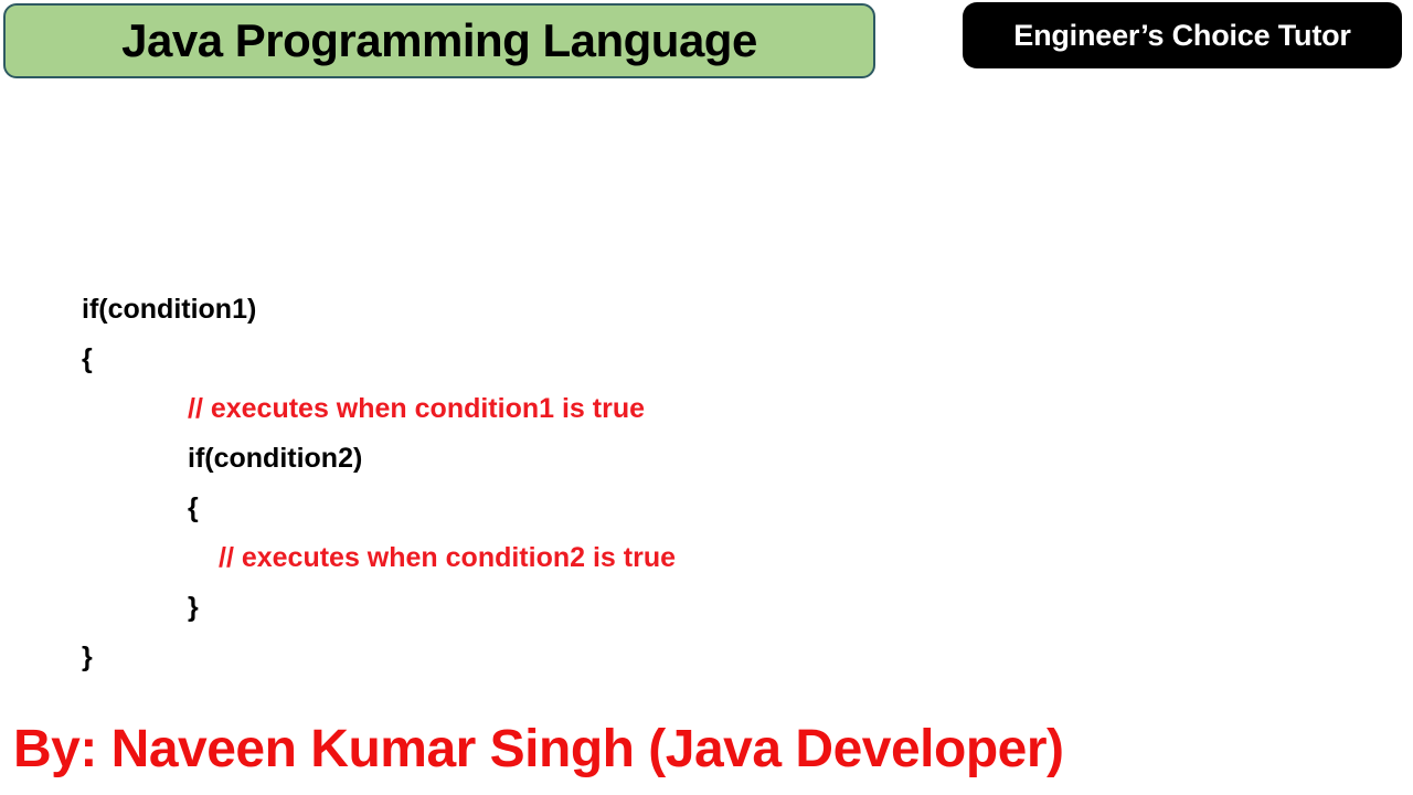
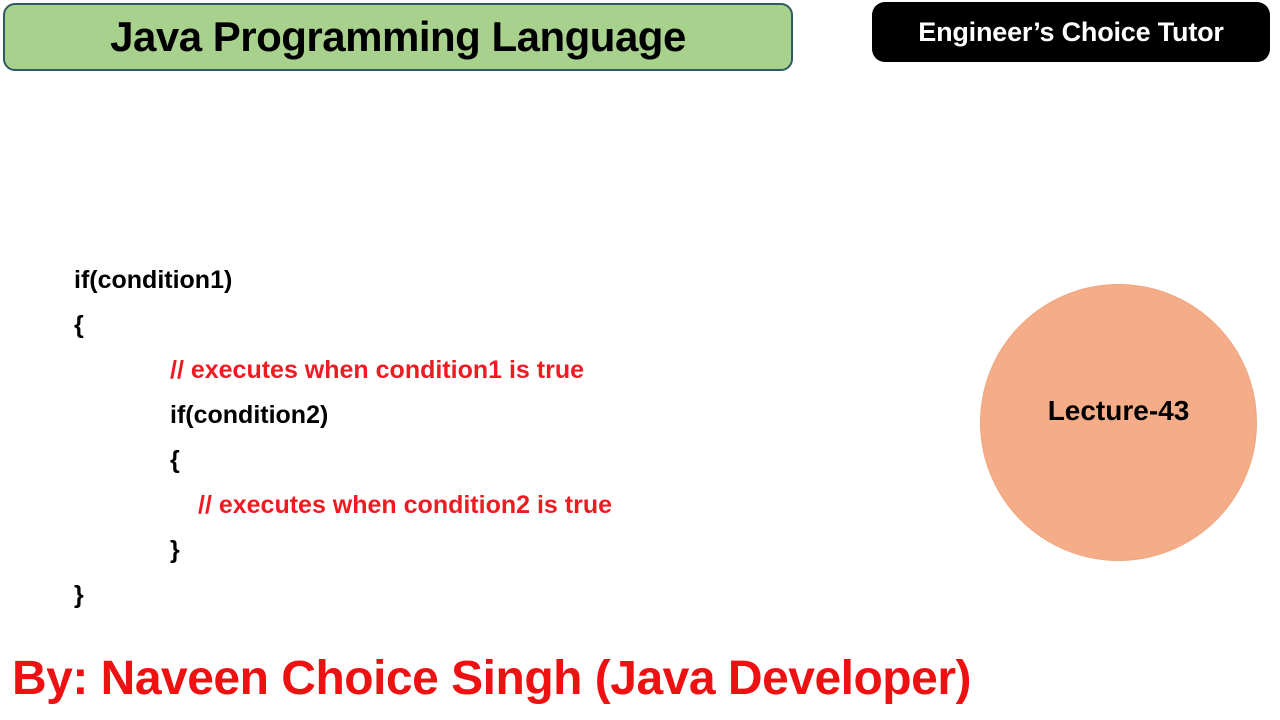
  Java Programming Language
  Engineer’s Choice Tutor
  if(condition1)
  {
  // executes when condition1 is true
  if(condition2)
  {
  // executes when condition2 is true
  }
  }
+ Lecture-43
- By: Naveen Kumar Singh (Java Developer)
+ By: Naveen Choice Singh (Java Developer)
